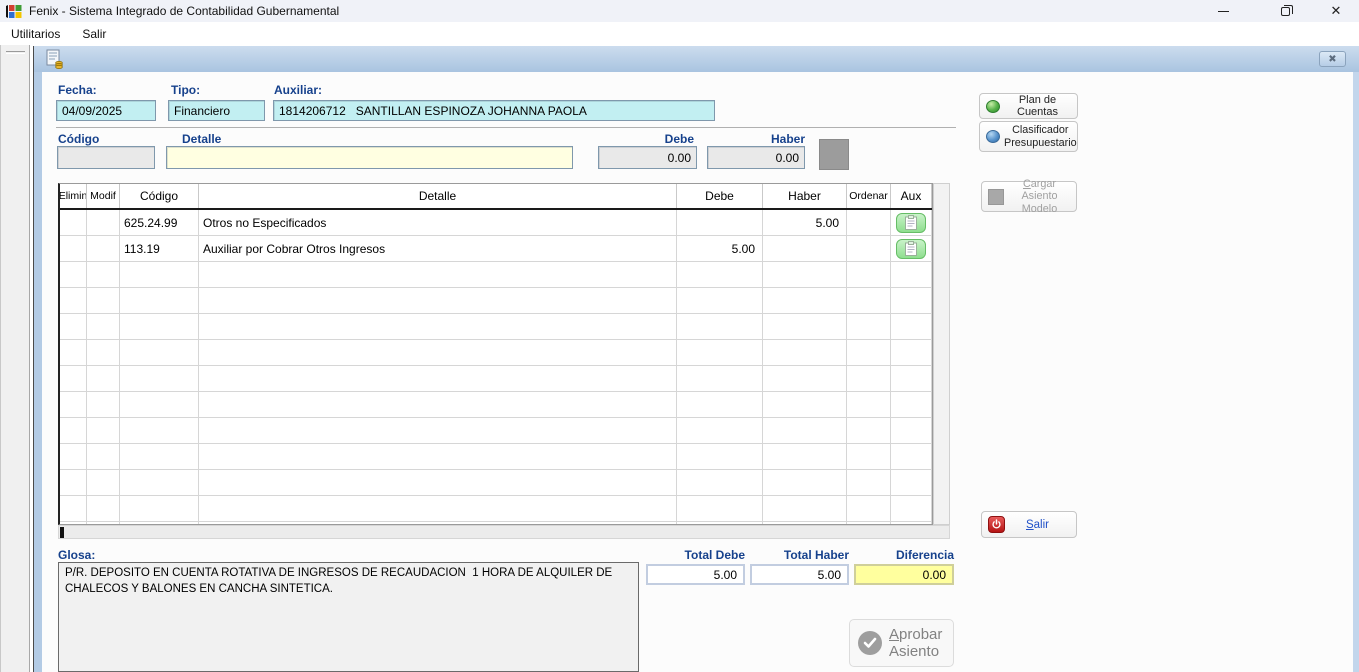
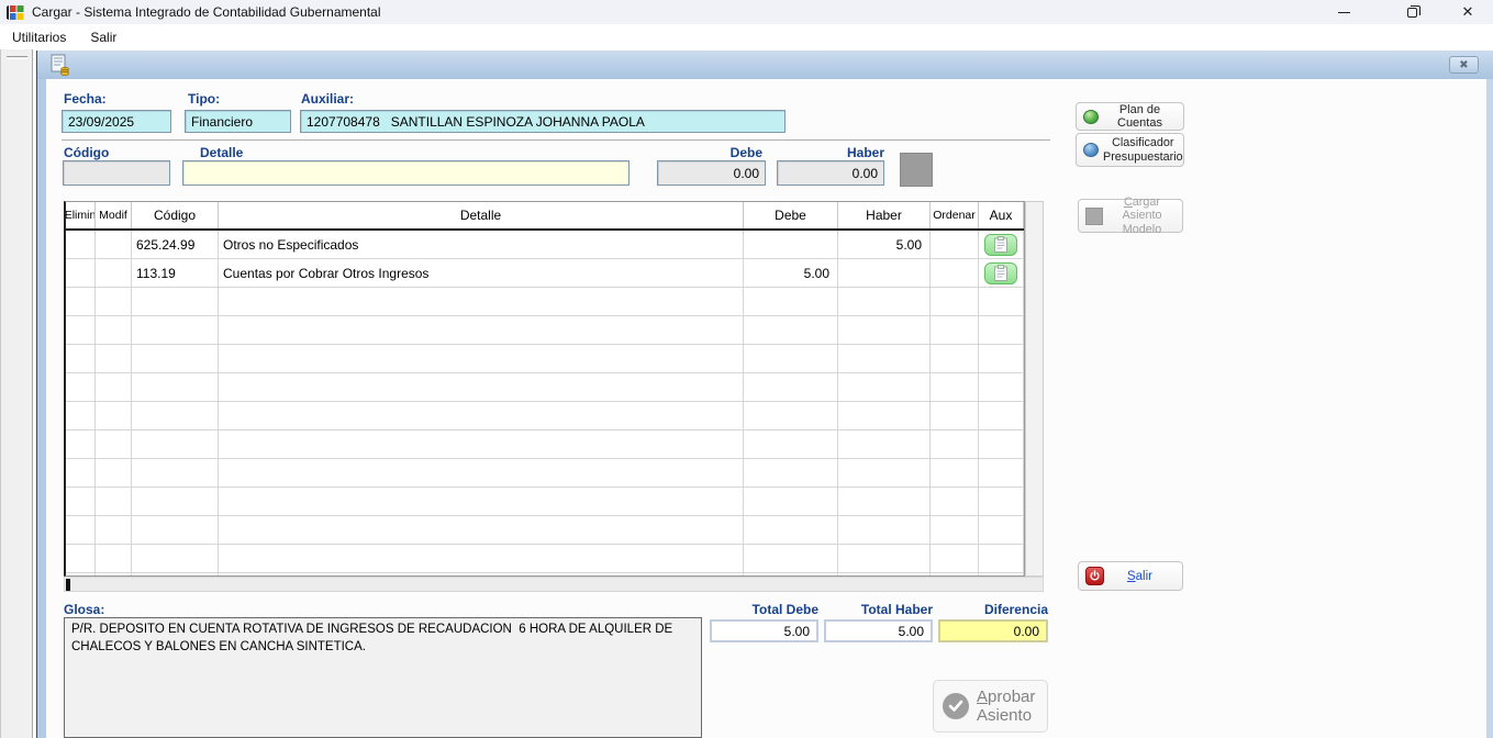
- Fenix - Sistema Integrado de Contabilidad Gubernamental
+ Cargar - Sistema Integrado de Contabilidad Gubernamental
  Utilitarios
  Salir
  Fecha:
  Tipo:
  Auxiliar:
- 04/09/2025
+ 23/09/2025
  Financiero
- 1814206712 SANTILLAN ESPINOZA JOHANNA PAOLA
+ 1207708478 SANTILLAN ESPINOZA JOHANNA PAOLA
  Código
  Detalle
  Debe
  Haber
  0.00
  0.00
  Elimin
  Modif
  Código
  Detalle
  Debe
  Haber
  Ordenar
  Aux
  625.24.99
  Otros no Especificados
  5.00
  113.19
- Auxiliar por Cobrar Otros Ingresos
+ Cuentas por Cobrar Otros Ingresos
  5.00
  Glosa:
- P/R. DEPOSITO EN CUENTA ROTATIVA DE INGRESOS DE RECAUDACION 1 HORA DE ALQUILER DE CHALECOS Y BALONES EN CANCHA SINTETICA.
+ P/R. DEPOSITO EN CUENTA ROTATIVA DE INGRESOS DE RECAUDACION 6 HORA DE ALQUILER DE CHALECOS Y BALONES EN CANCHA SINTETICA.
  Total Debe
  Total Haber
  Diferencia
  5.00
  5.00
  0.00
  Plan de Cuentas
  Clasificador
  Presupuestario
  Cargar Asiento
  Modelo
  Salir
  Aprobar
  Asiento
